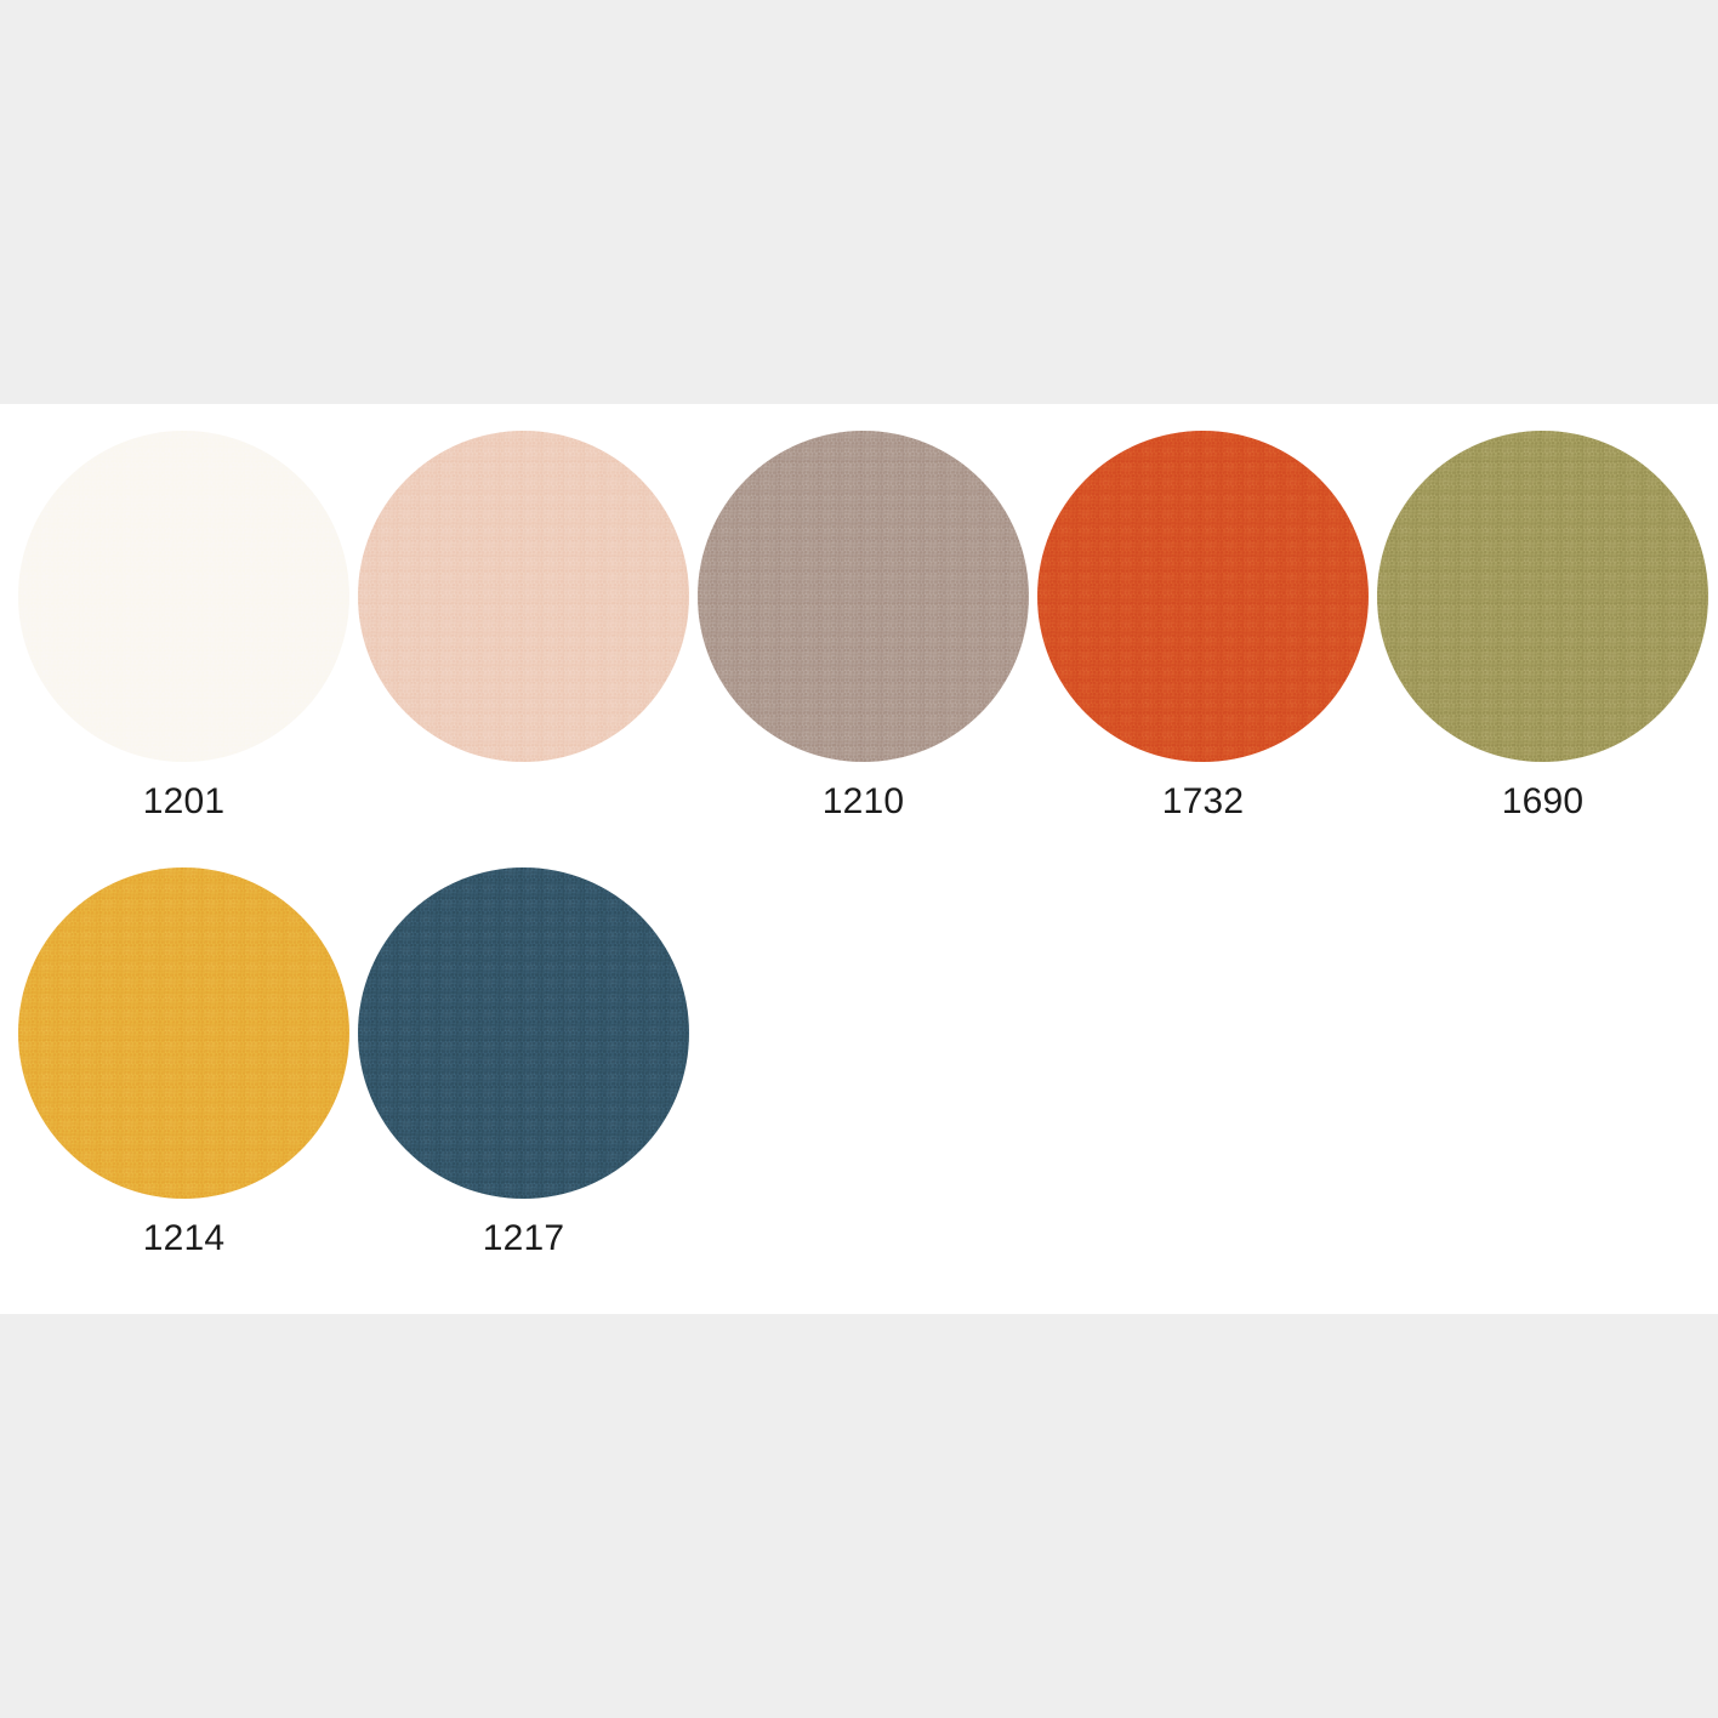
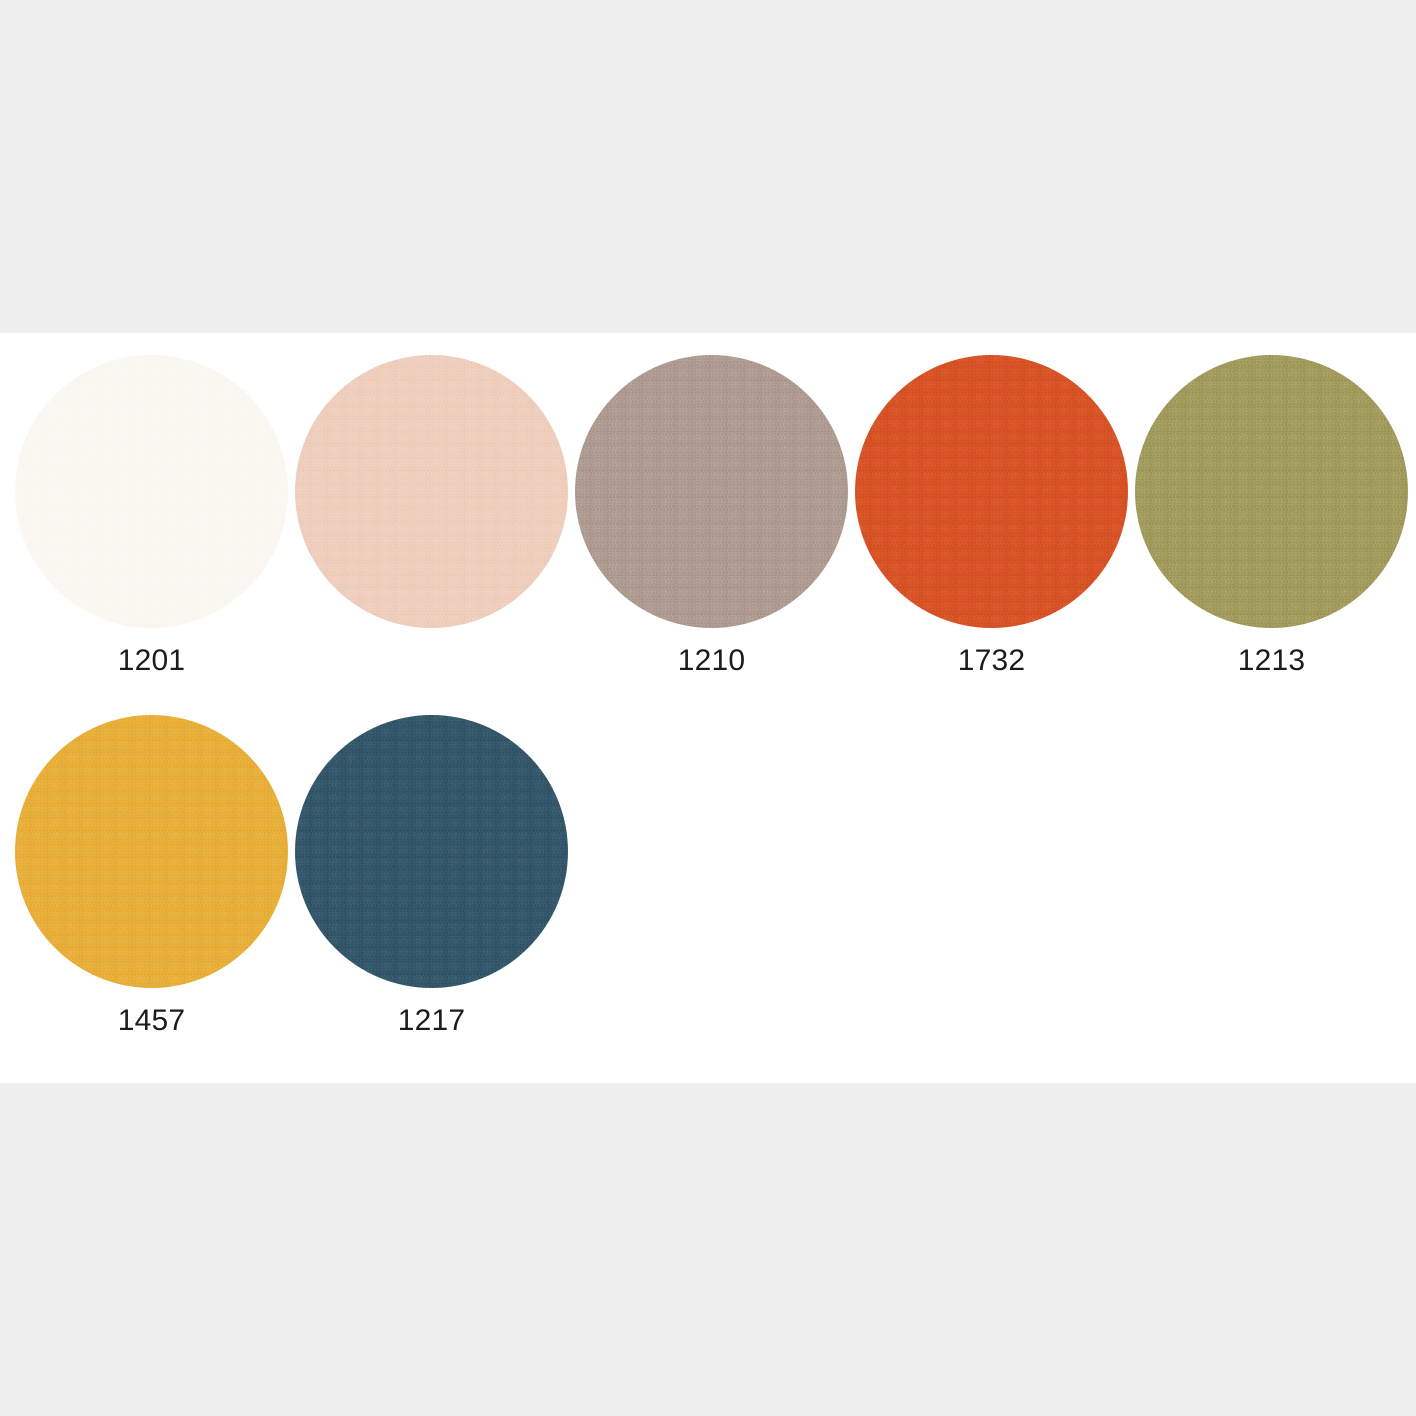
  1201
  1210
  1732
- 1690
+ 1213
- 1214
+ 1457
  1217
